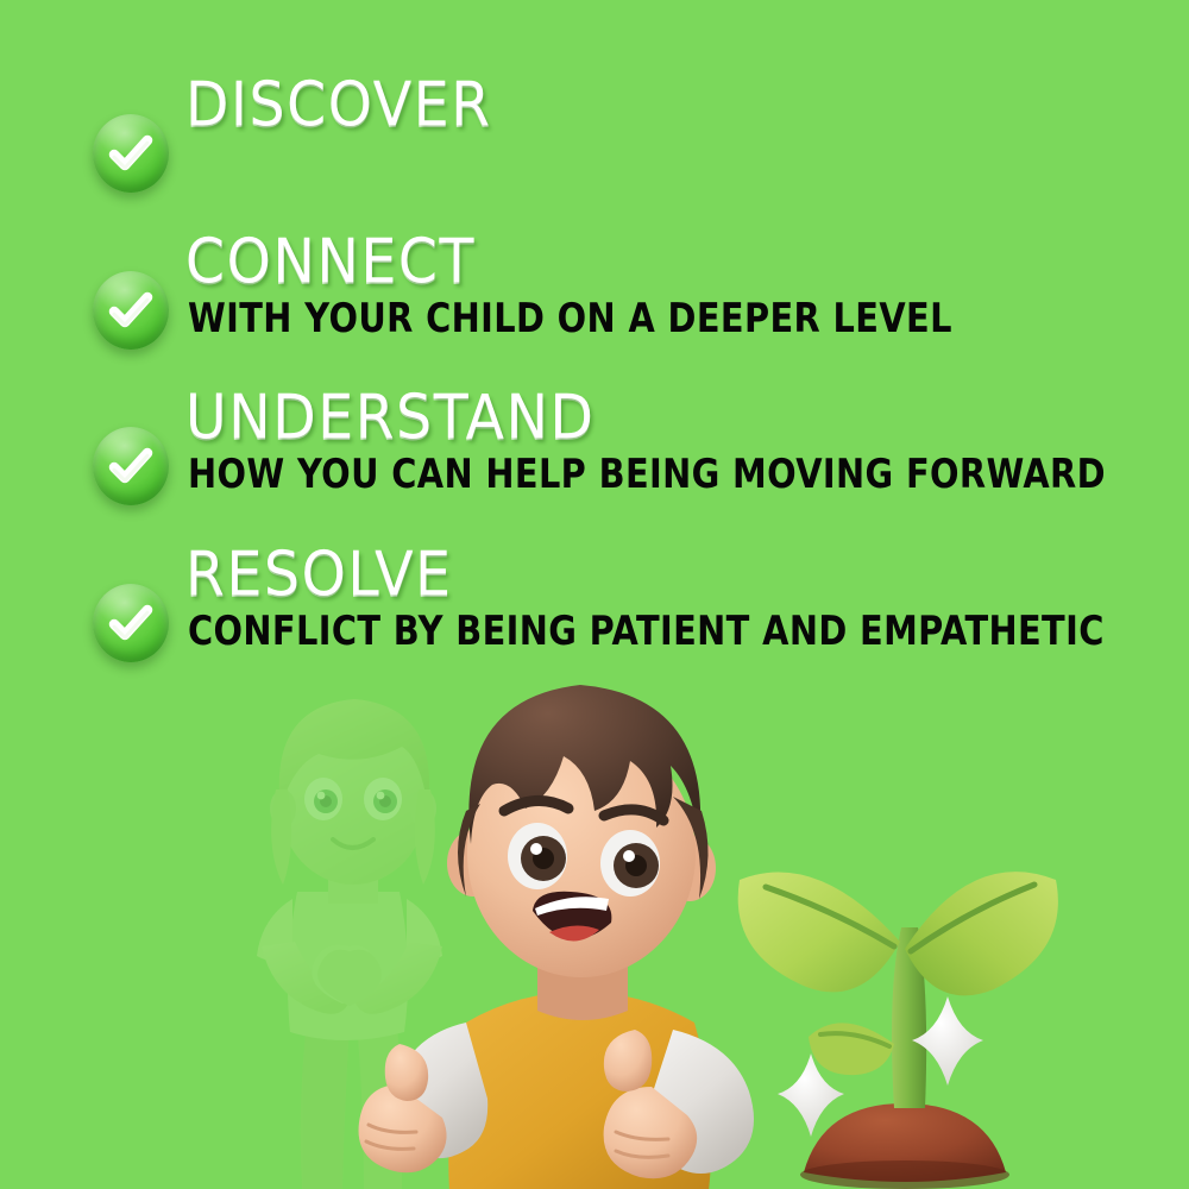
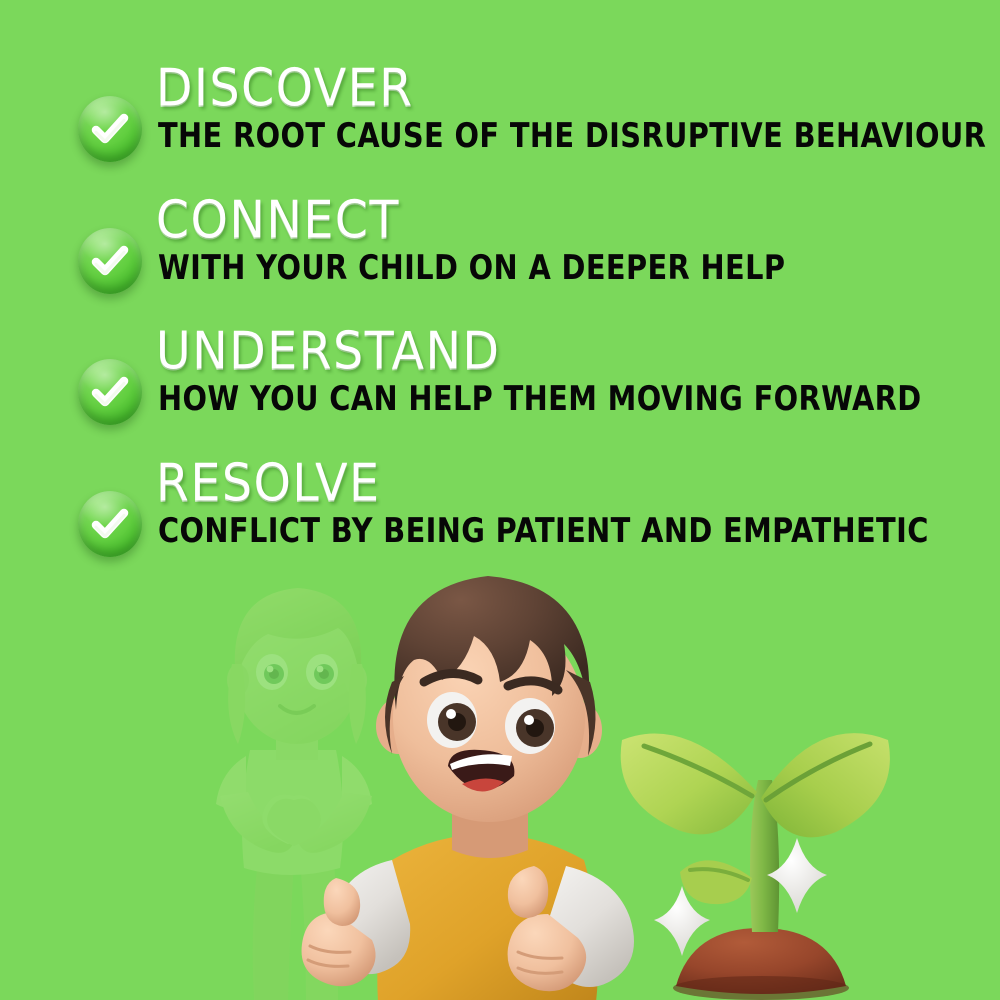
  DISCOVER
+ THE ROOT CAUSE OF THE DISRUPTIVE BEHAVIOUR
  CONNECT
- WITH YOUR CHILD ON A DEEPER LEVEL
+ WITH YOUR CHILD ON A DEEPER HELP
  UNDERSTAND
- HOW YOU CAN HELP BEING MOVING FORWARD
+ HOW YOU CAN HELP THEM MOVING FORWARD
  RESOLVE
  CONFLICT BY BEING PATIENT AND EMPATHETIC
